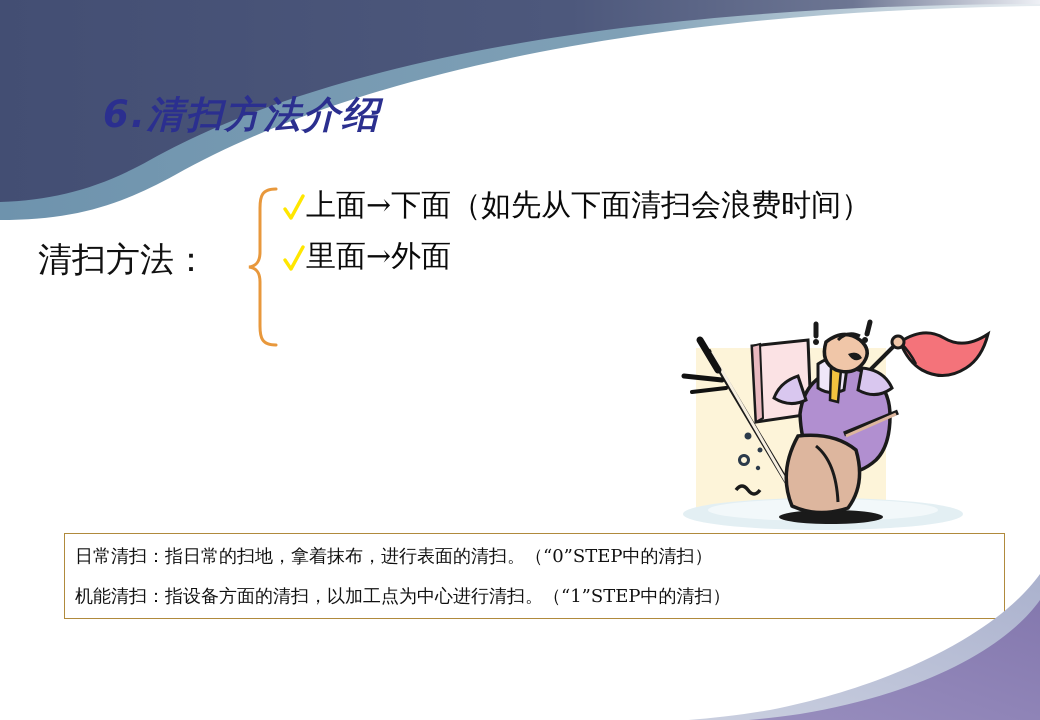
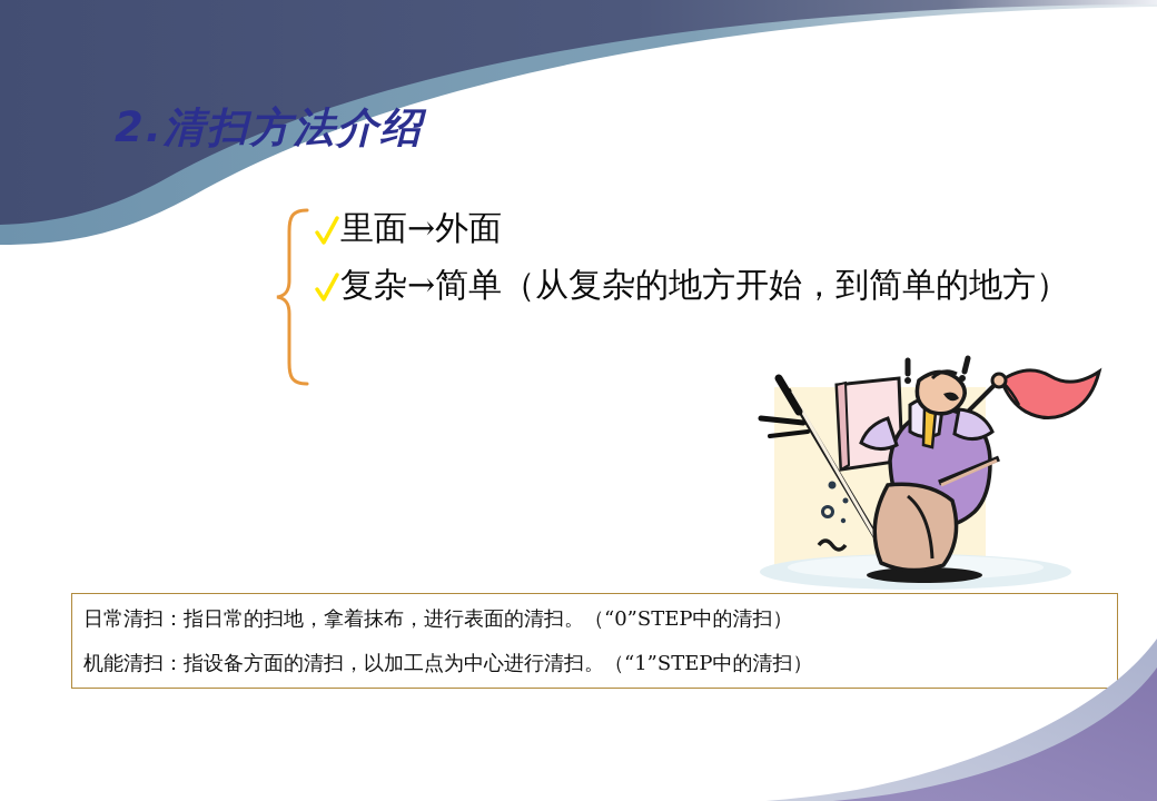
- 6.清扫方法介绍
+ 2.清扫方法介绍
- 清扫方法：
- 上面→下面（如先从下面清扫会浪费时间）
  里面→外面
+ 复杂→简单（从复杂的地方开始，到简单的地方）
  日常清扫：指日常的扫地，拿着抹布，进行表面的清扫。（“0”STEP中的清扫）
  机能清扫：指设备方面的清扫，以加工点为中心进行清扫。（“1”STEP中的清扫）
